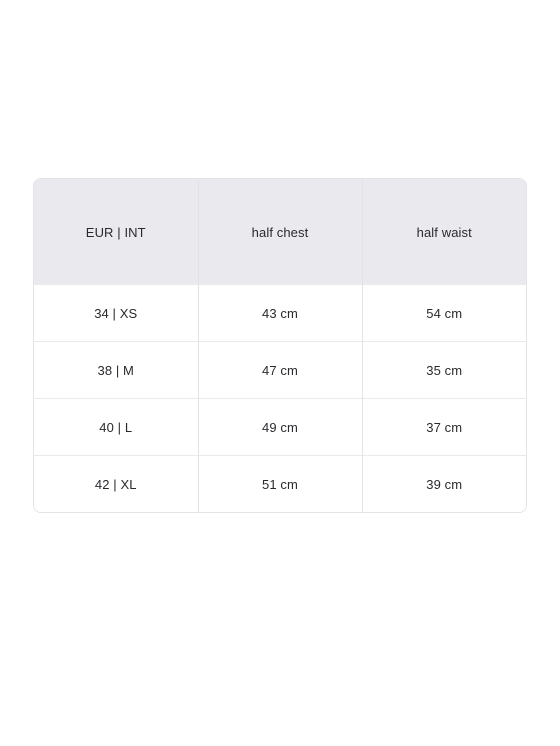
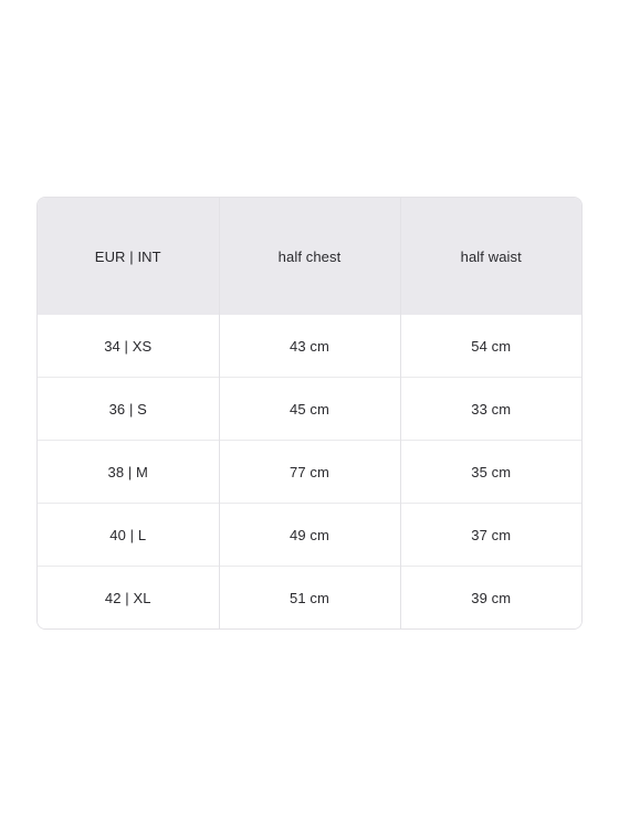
  EUR | INT	half chest	half waist
  34 | XS	43 cm	54 cm
+ 36 | S	45 cm	33 cm
- 38 | M	47 cm	35 cm
+ 38 | M	77 cm	35 cm
  40 | L	49 cm	37 cm
  42 | XL	51 cm	39 cm
